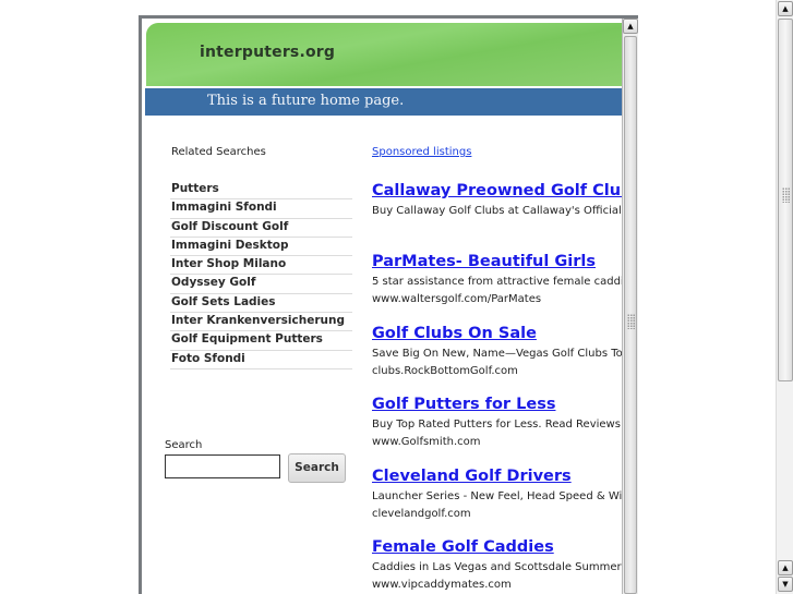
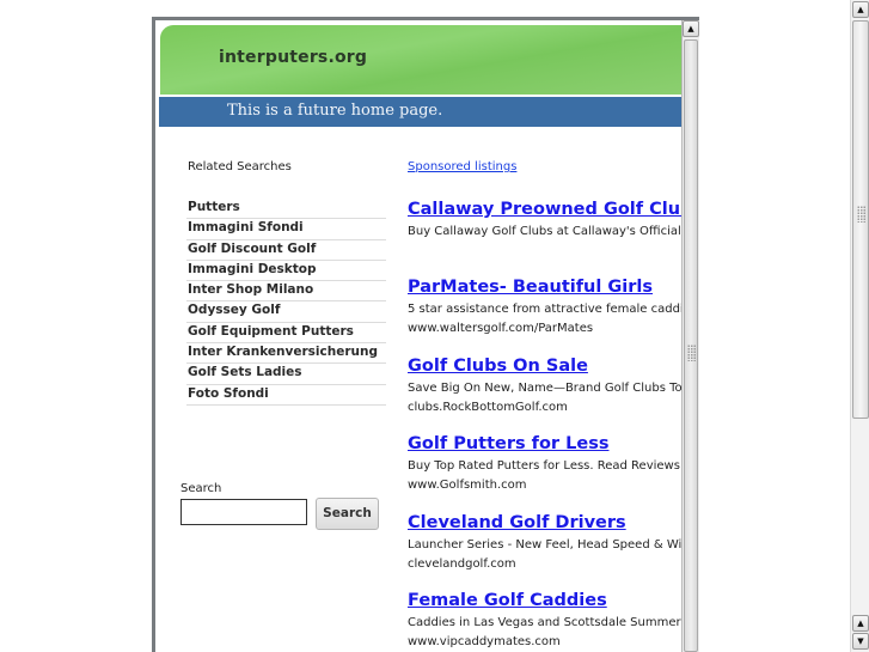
  interputers.org
  This is a future home page.
  Related Searches
  Putters
  Immagini Sfondi
  Golf Discount Golf
  Immagini Desktop
  Inter Shop Milano
  Odyssey Golf
- Golf Sets Ladies
+ Golf Equipment Putters
  Inter Krankenversicherung
- Golf Equipment Putters
+ Golf Sets Ladies
  Foto Sfondi
  Search
  Search
  Sponsored listings
  Callaway Preowned Golf Clu
  Buy Callaway Golf Clubs at Callaway's Official
  ParMates- Beautiful Girls
  5 star assistance from attractive female cadd
  www.waltersgolf.com/ParMates
  Golf Clubs On Sale
- Save Big On New, Name—Vegas Golf Clubs To
+ Save Big On New, Name—Brand Golf Clubs To
  clubs.RockBottomGolf.com
  Golf Putters for Less
  Buy Top Rated Putters for Less. Read Reviews
  www.Golfsmith.com
  Cleveland Golf Drivers
  Launcher Series - New Feel, Head Speed & Wi
  clevelandgolf.com
  Female Golf Caddies
  Caddies in Las Vegas and Scottsdale Summer
  www.vipcaddymates.com
  ▲
  ▲
  ▲
  ▼
